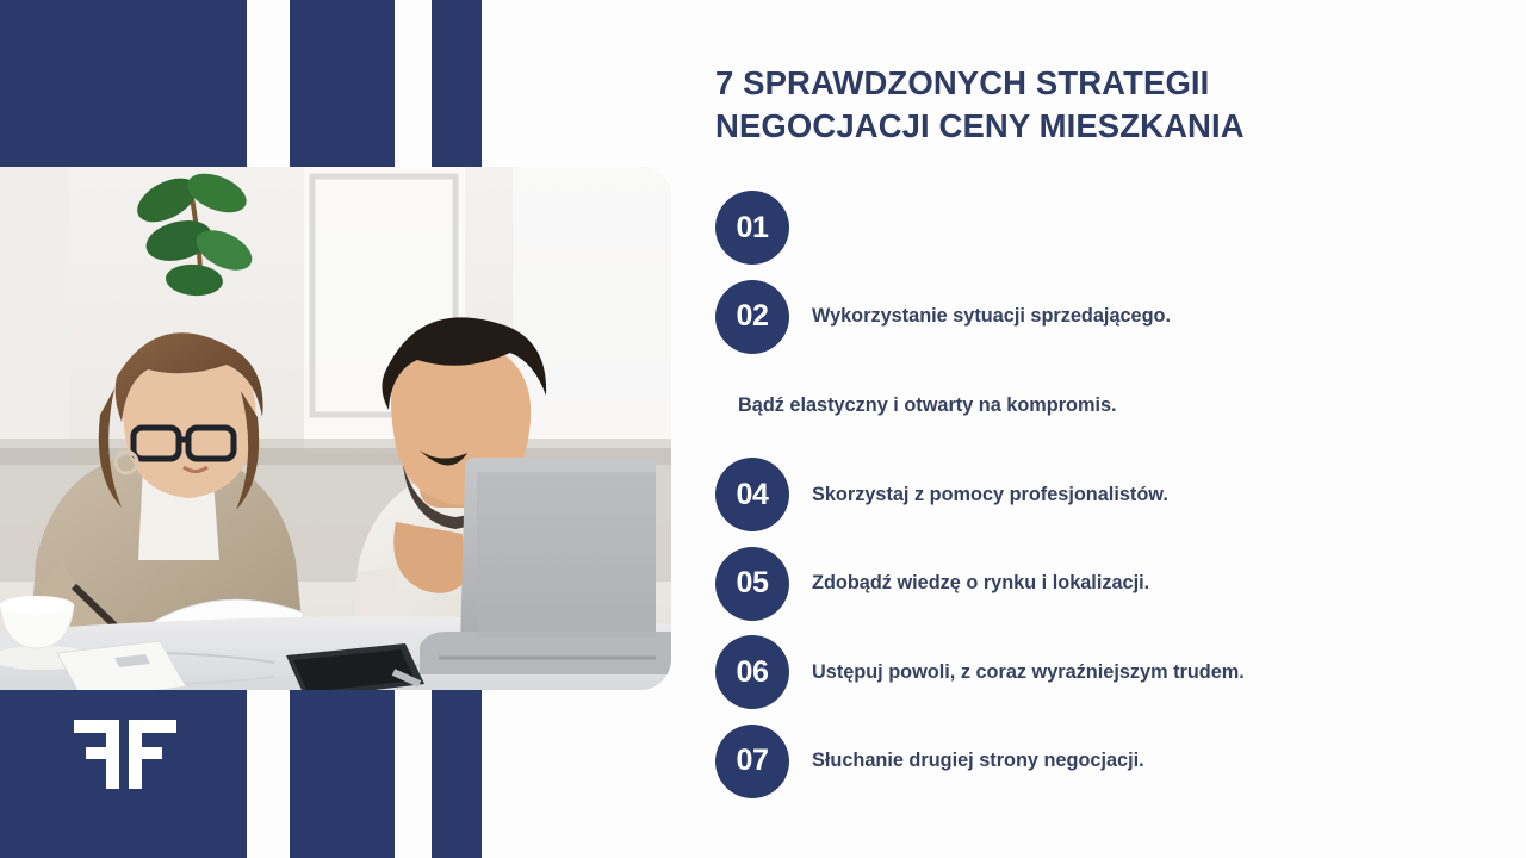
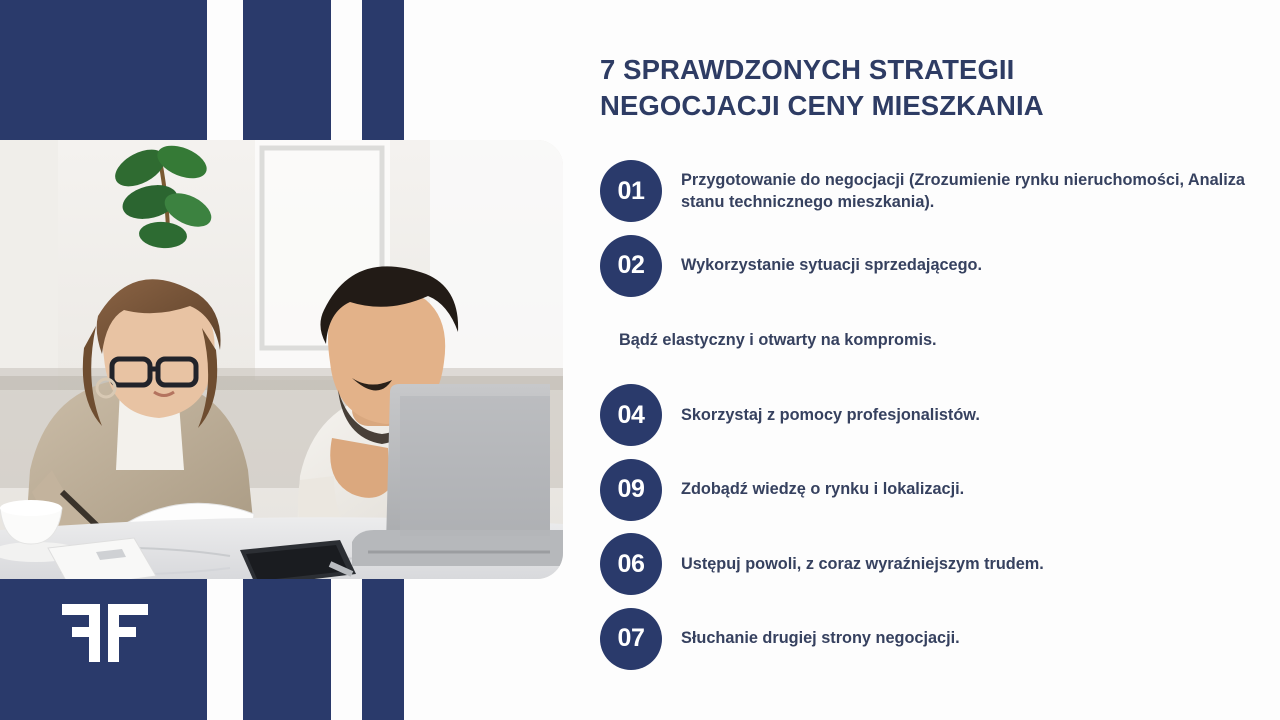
  7 SPRAWDZONYCH STRATEGII
  NEGOCJACJI CENY MIESZKANIA
  01
+ Przygotowanie do negocjacji (Zrozumienie rynku nieruchomości, Analiza stanu technicznego mieszkania).
  02
  Wykorzystanie sytuacji sprzedającego.
  Bądź elastyczny i otwarty na kompromis.
  04
  Skorzystaj z pomocy profesjonalistów.
- 05
+ 09
  Zdobądź wiedzę o rynku i lokalizacji.
  06
  Ustępuj powoli, z coraz wyraźniejszym trudem.
  07
  Słuchanie drugiej strony negocjacji.
